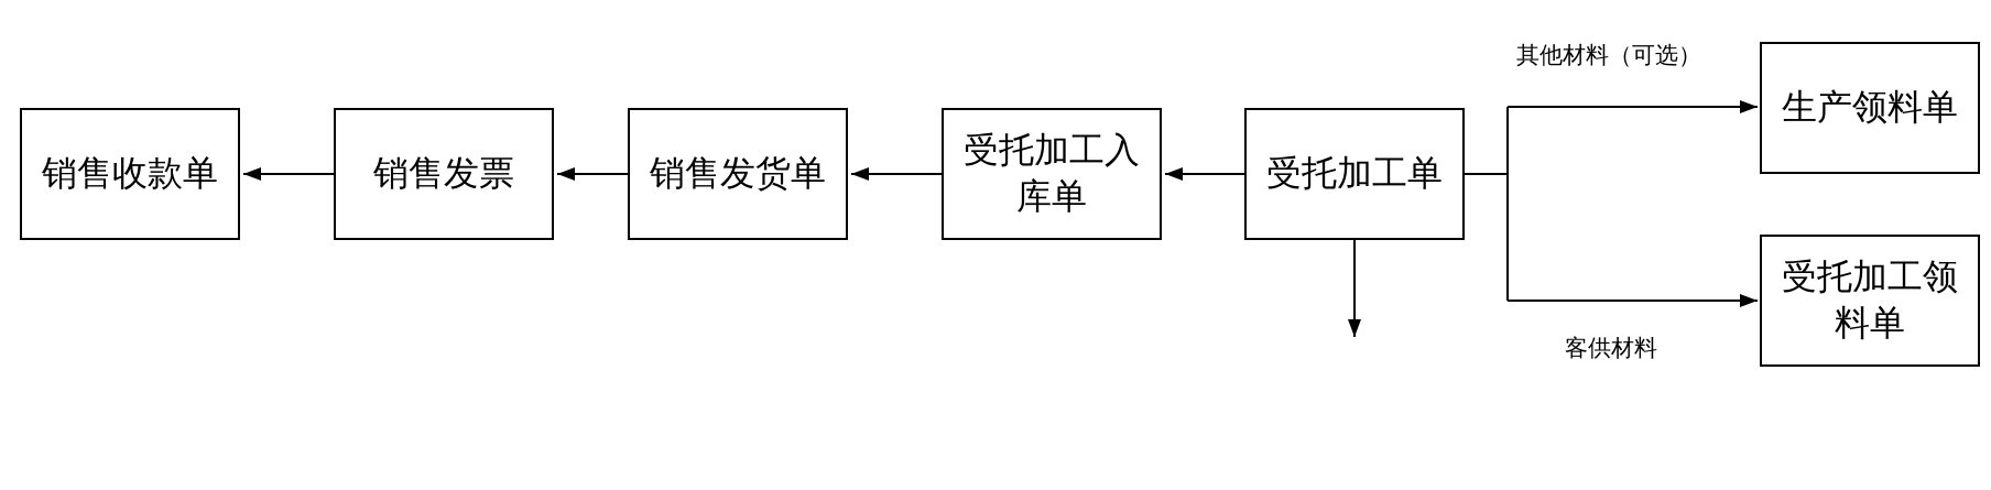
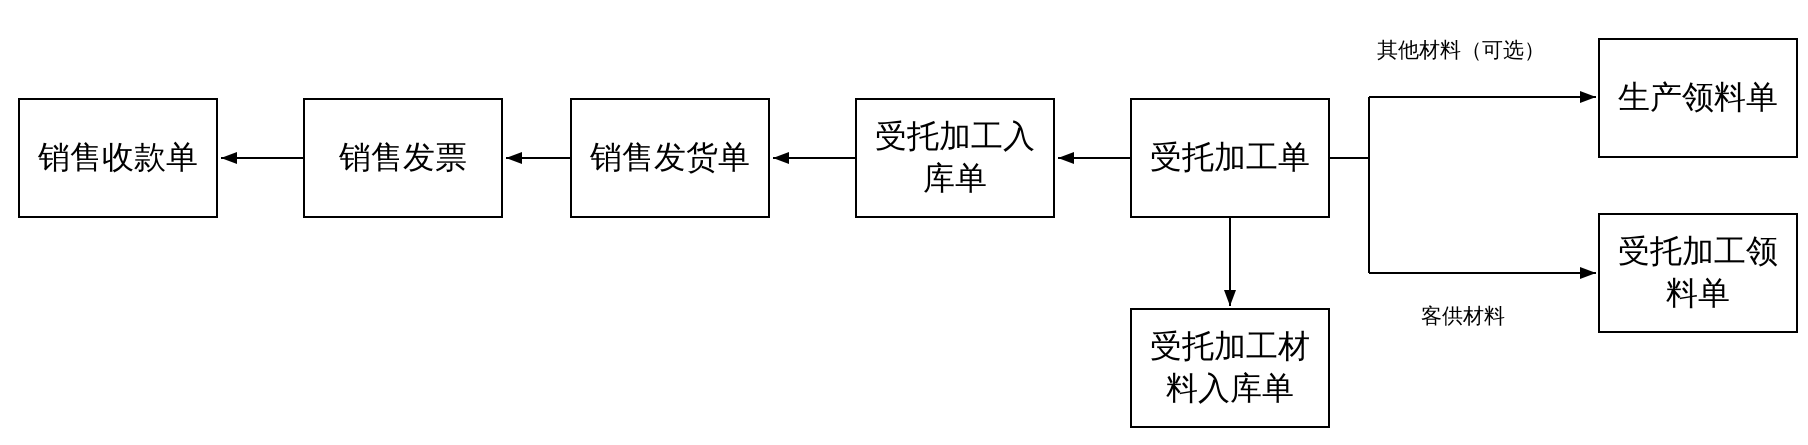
  销售收款单
  销售发票
  销售发货单
  受托加工入
  库单
  受托加工单
  生产领料单
  受托加工领
  料单
+ 受托加工材
+ 料入库单
  其他材料（可选）
  客供材料
